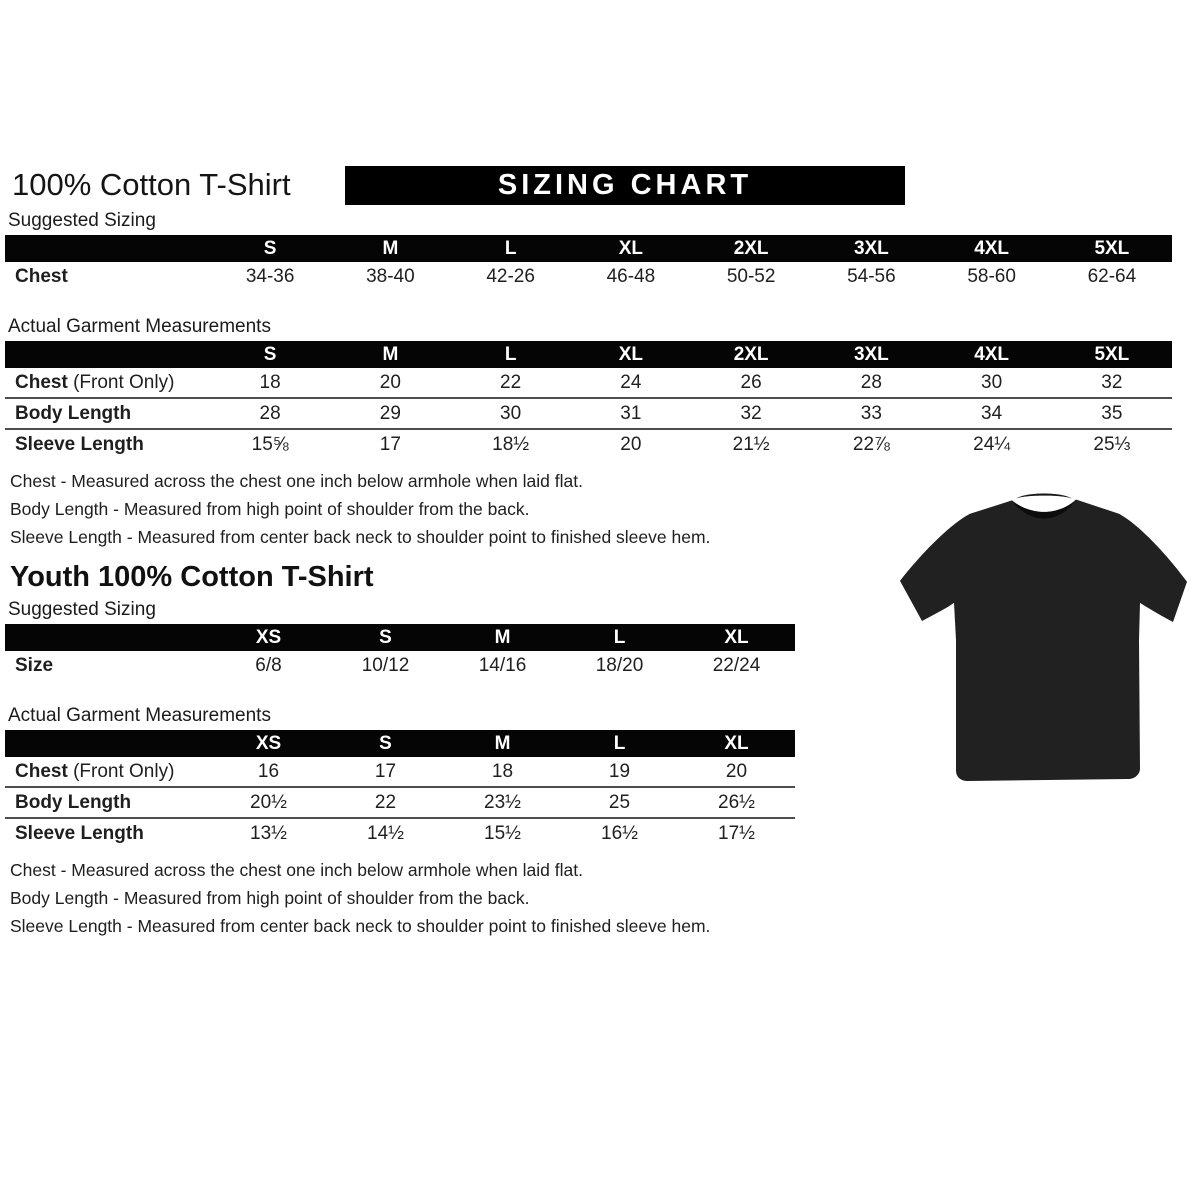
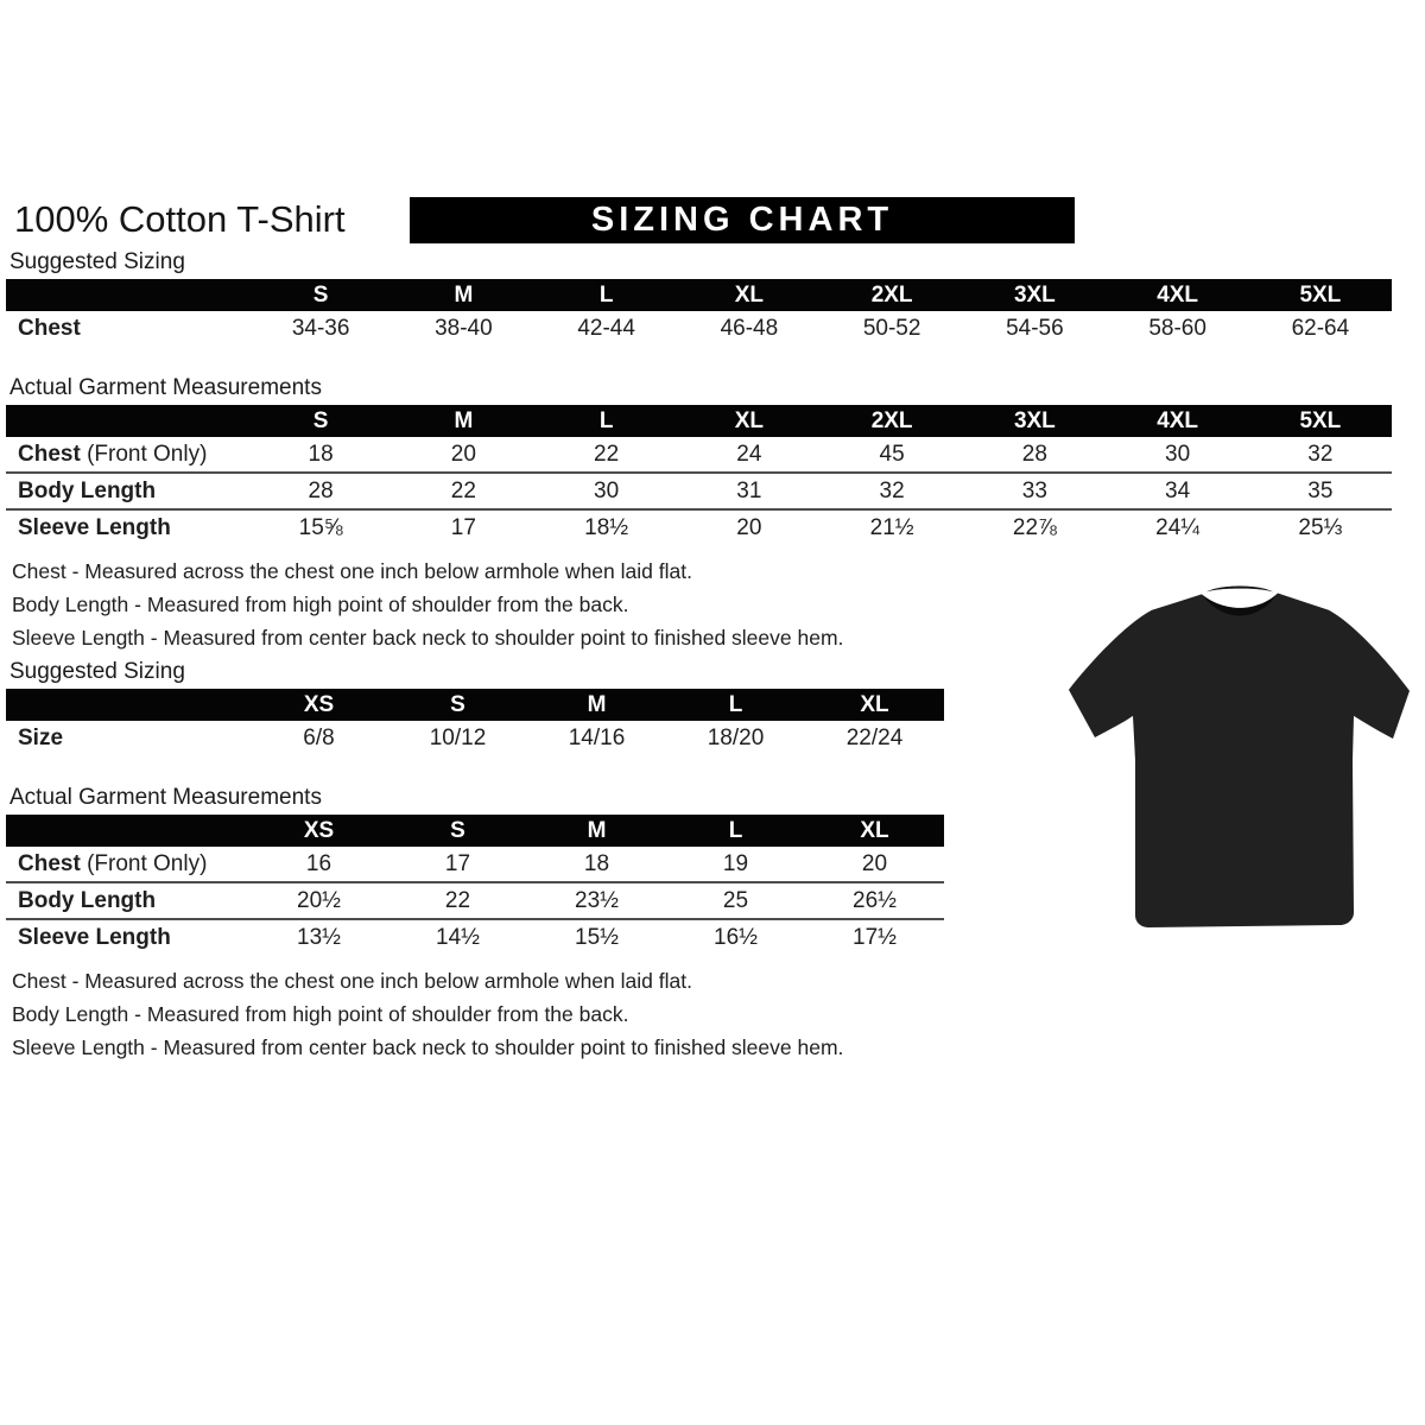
  100% Cotton T-Shirt
  SIZING CHART
  Suggested Sizing
  	S	M	L	XL	2XL	3XL	4XL	5XL
- Chest	34-36	38-40	42-26	46-48	50-52	54-56	58-60	62-64
+ Chest	34-36	38-40	42-44	46-48	50-52	54-56	58-60	62-64
  Actual Garment Measurements
  	S	M	L	XL	2XL	3XL	4XL	5XL
- Chest (Front Only)	18	20	22	24	26	28	30	32
+ Chest (Front Only)	18	20	22	24	45	28	30	32
- Body Length	28	29	30	31	32	33	34	35
+ Body Length	28	22	30	31	32	33	34	35
  Sleeve Length	15⅝	17	18½	20	21½	22⅞	24¼	25⅓
  Chest - Measured across the chest one inch below armhole when laid flat.
  Body Length - Measured from high point of shoulder from the back.
  Sleeve Length - Measured from center back neck to shoulder point to finished sleeve hem.
- Youth 100% Cotton T-Shirt
  Suggested Sizing
  	XS	S	M	L	XL
  Size	6/8	10/12	14/16	18/20	22/24
  Actual Garment Measurements
  	XS	S	M	L	XL
  Chest (Front Only)	16	17	18	19	20
  Body Length	20½	22	23½	25	26½
  Sleeve Length	13½	14½	15½	16½	17½
  Chest - Measured across the chest one inch below armhole when laid flat.
  Body Length - Measured from high point of shoulder from the back.
  Sleeve Length - Measured from center back neck to shoulder point to finished sleeve hem.
